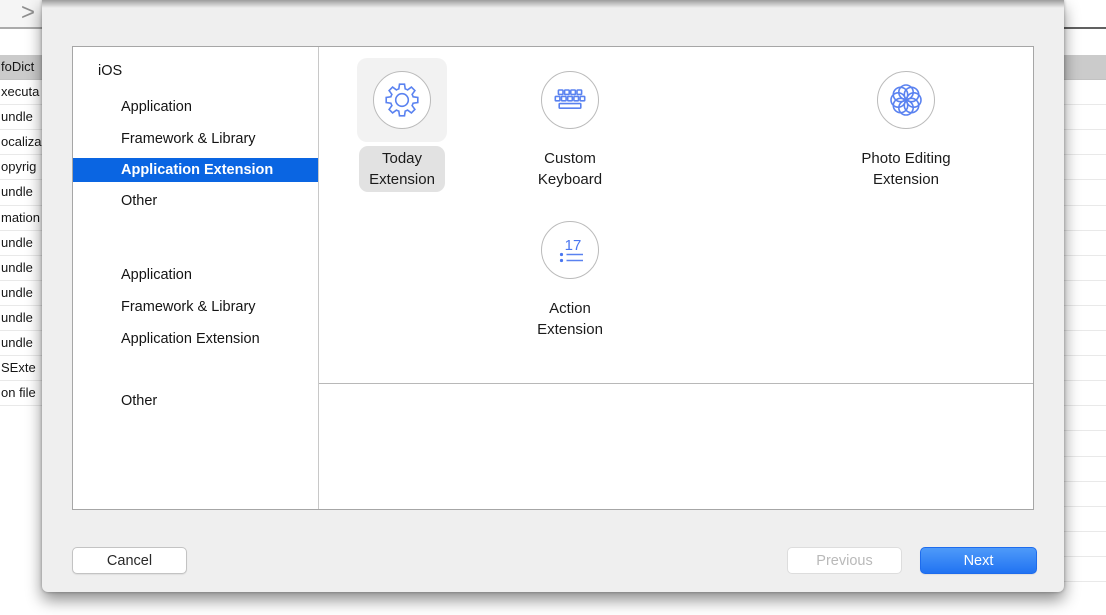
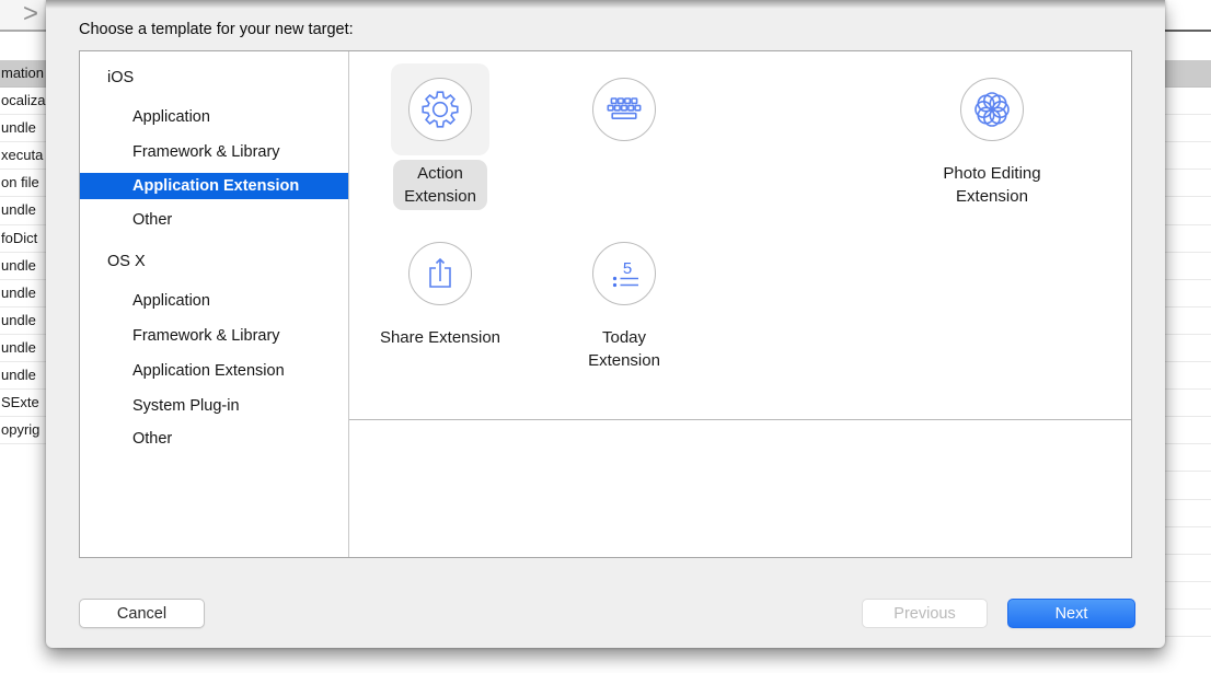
  >
- foDict
+ mation
- xecuta
+ ocaliza
  undle
- ocaliza
+ xecuta
- opyrig
+ on file
  undle
- mation
+ foDict
  undle
  undle
  undle
  undle
  undle
  SExte
- on file
+ opyrig
+ Choose a template for your new target:
  iOS
  Application
  Framework & Library
  Application Extension
  Other
+ OS X
  Application
  Framework & Library
  Application Extension
+ System Plug-in
  Other
- Today
+ Action
  Extension
- Custom
- Keyboard
  Photo Editing
  Extension
+ Share Extension
- 17
+ 5
- Action
+ Today
  Extension
  Cancel
  Previous
  Next
